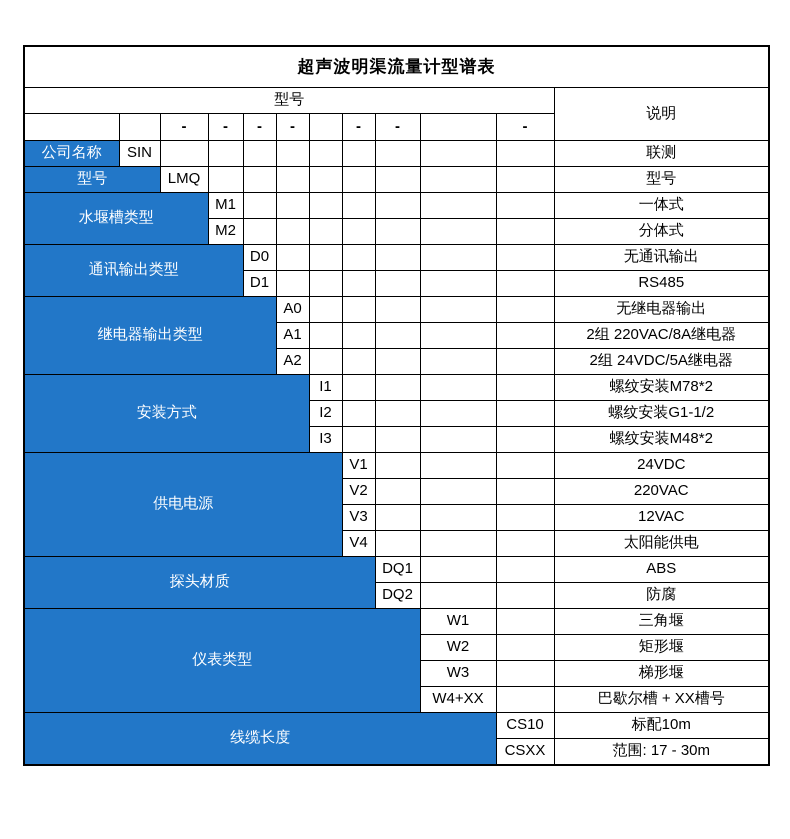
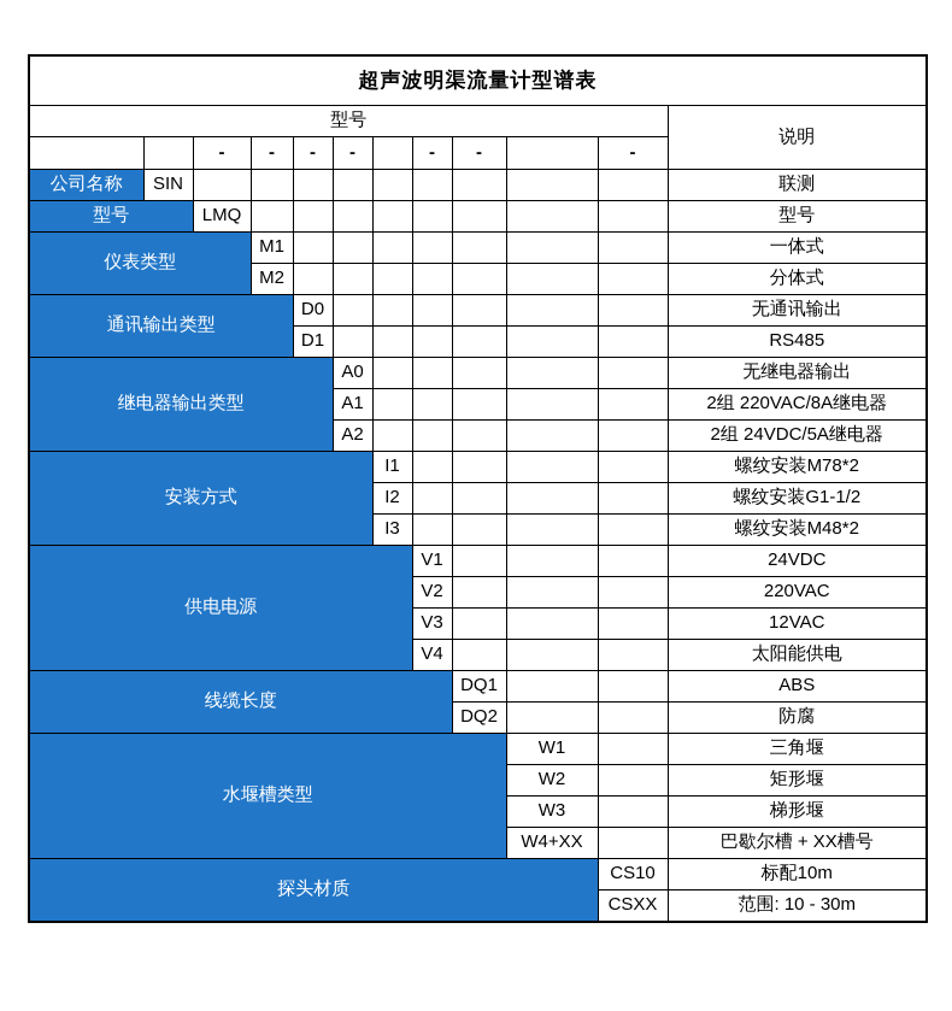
  超声波明渠流量计型谱表
  型号	说明
  		-	-	-	-		-	-		-
  公司名称	SIN										联测
  型号	LMQ									型号
- 水堰槽类型	M1								一体式
+ 仪表类型	M1								一体式
  M2								分体式
  通讯输出类型	D0							无通讯输出
  D1							RS485
  继电器输出类型	A0						无继电器输出
  A1						2组 220VAC/8A继电器
  A2						2组 24VDC/5A继电器
  安装方式	I1					螺纹安装M78*2
  I2					螺纹安装G1-1/2
  I3					螺纹安装M48*2
  供电电源	V1				24VDC
  V2				220VAC
  V3				12VAC
  V4				太阳能供电
- 探头材质	DQ1			ABS
+ 线缆长度	DQ1			ABS
  DQ2			防腐
- 仪表类型	W1		三角堰
+ 水堰槽类型	W1		三角堰
  W2		矩形堰
  W3		梯形堰
  W4+XX		巴歇尔槽 + XX槽号
- 线缆长度	CS10	标配10m
+ 探头材质	CS10	标配10m
- CSXX	范围: 17 - 30m
+ CSXX	范围: 10 - 30m
